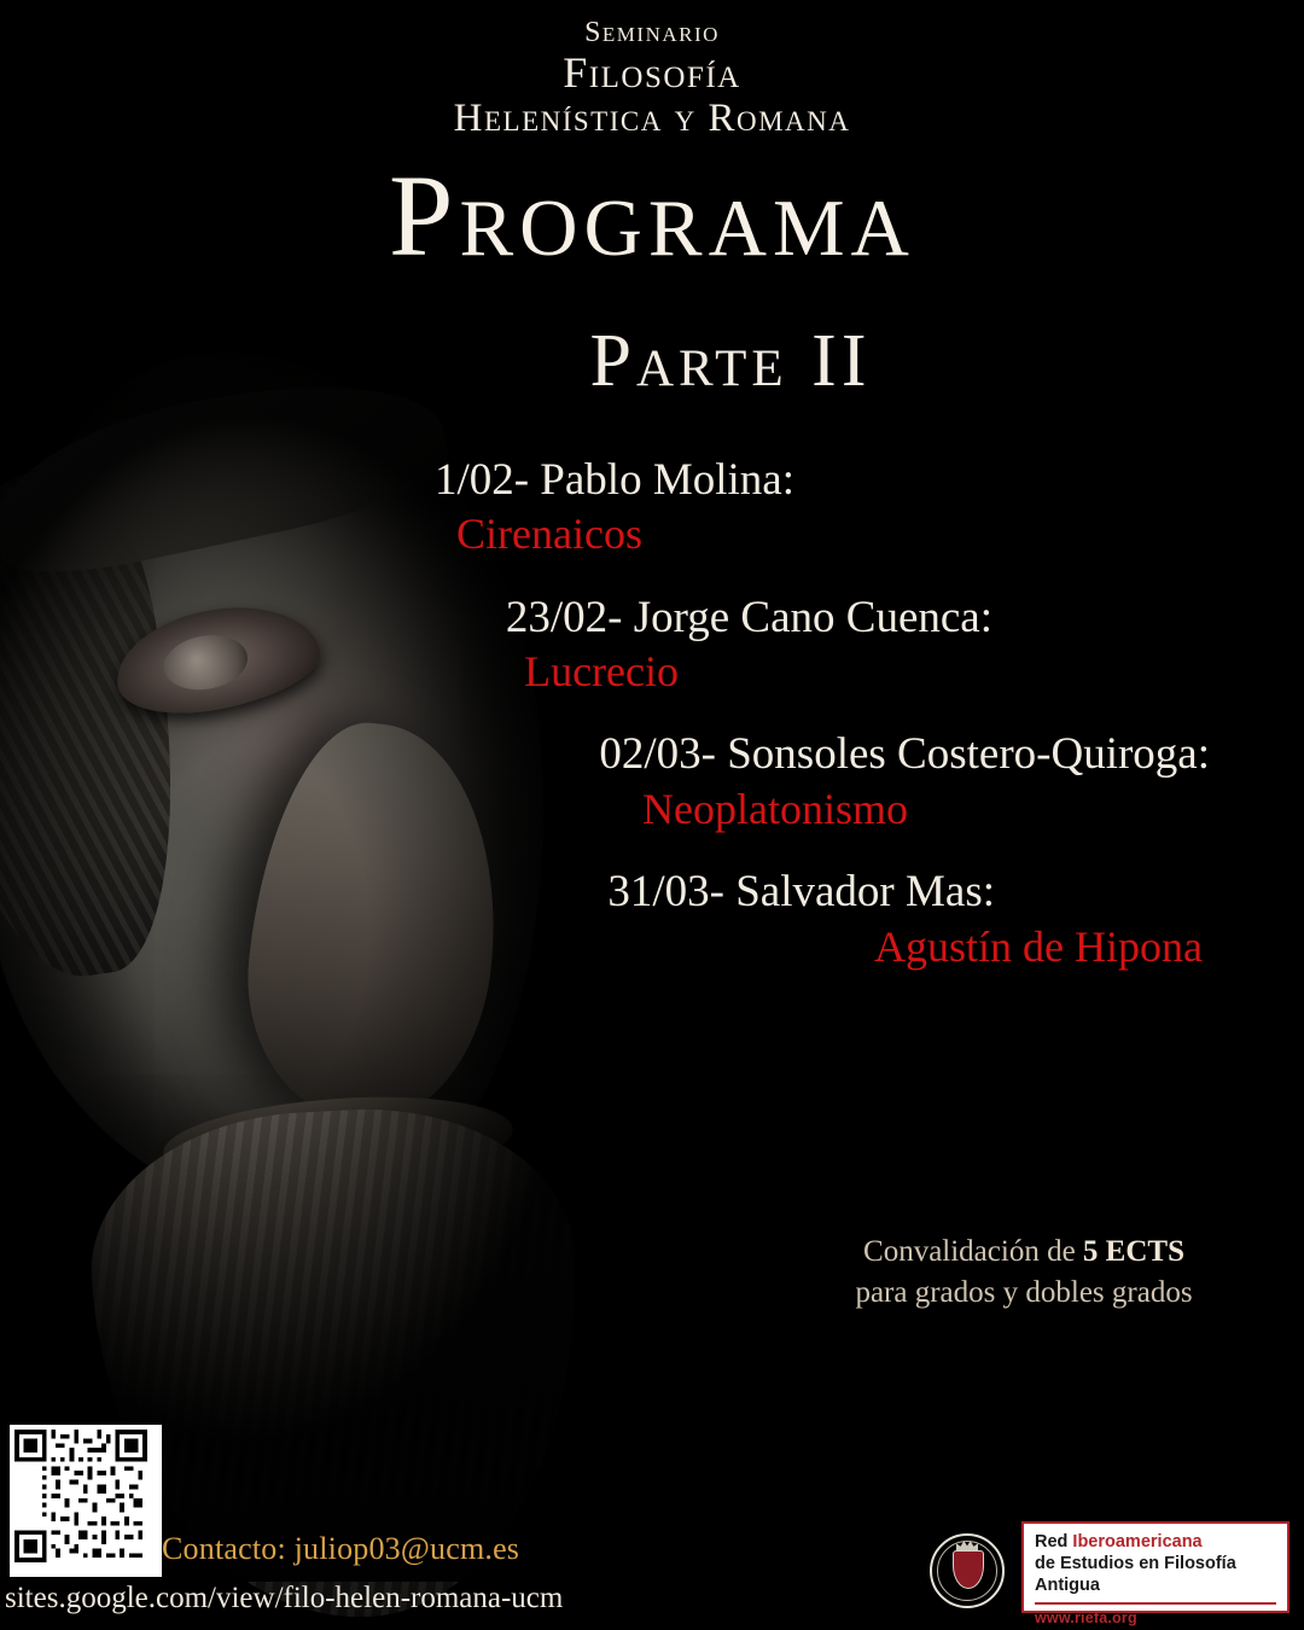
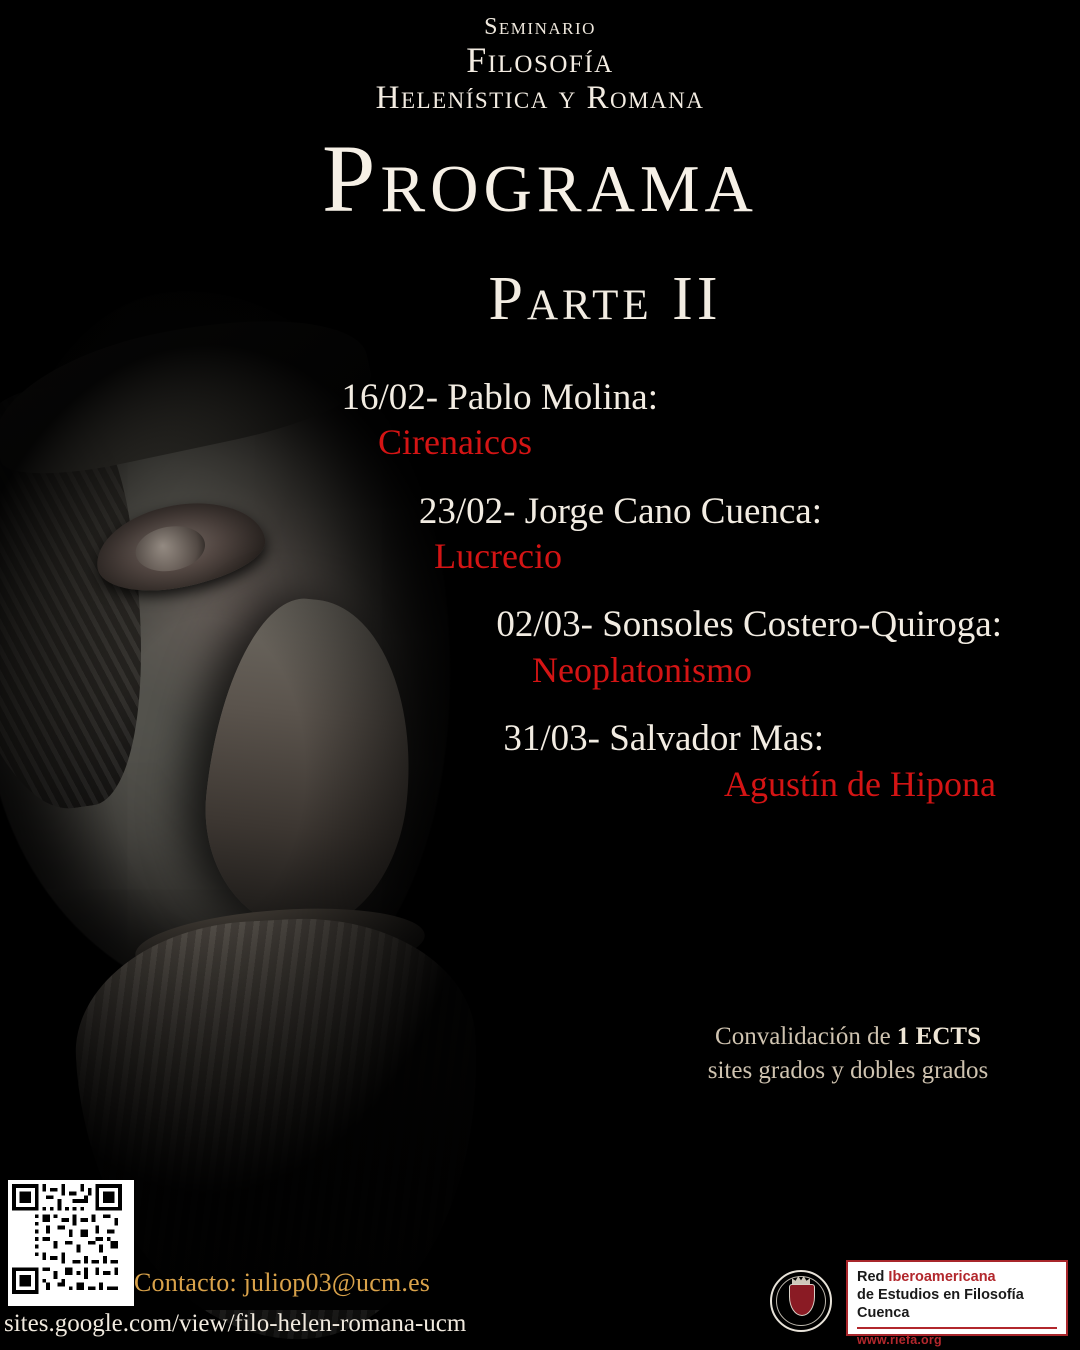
  Seminario
  Filosofía
  Helenística y Romana
  Programa
  Parte II
- 1/02- Pablo Molina:
+ 16/02- Pablo Molina:
  Cirenaicos
  23/02- Jorge Cano Cuenca:
  Lucrecio
  02/03- Sonsoles Costero-Quiroga:
  Neoplatonismo
  31/03- Salvador Mas:
  Agustín de Hipona
- Convalidación de 5 ECTS
+ Convalidación de 1 ECTS
- para grados y dobles grados
+ sites grados y dobles grados
  Contacto: juliop03@ucm.es
  sites.google.com/view/filo-helen-romana-ucm
  Red Iberoamericana
- de Estudios en Filosofía Antigua
+ de Estudios en Filosofía Cuenca
  www.riefa.org
